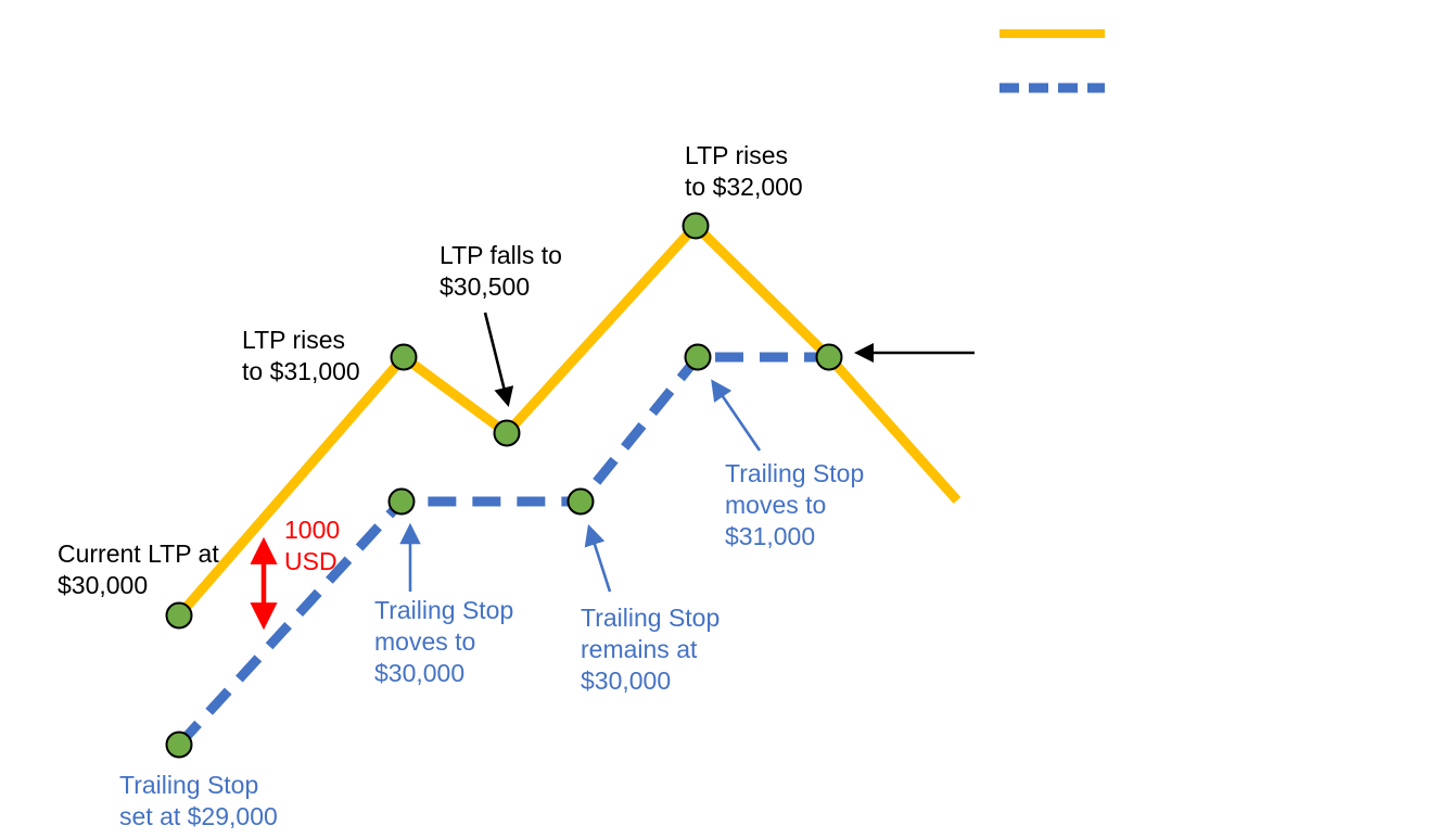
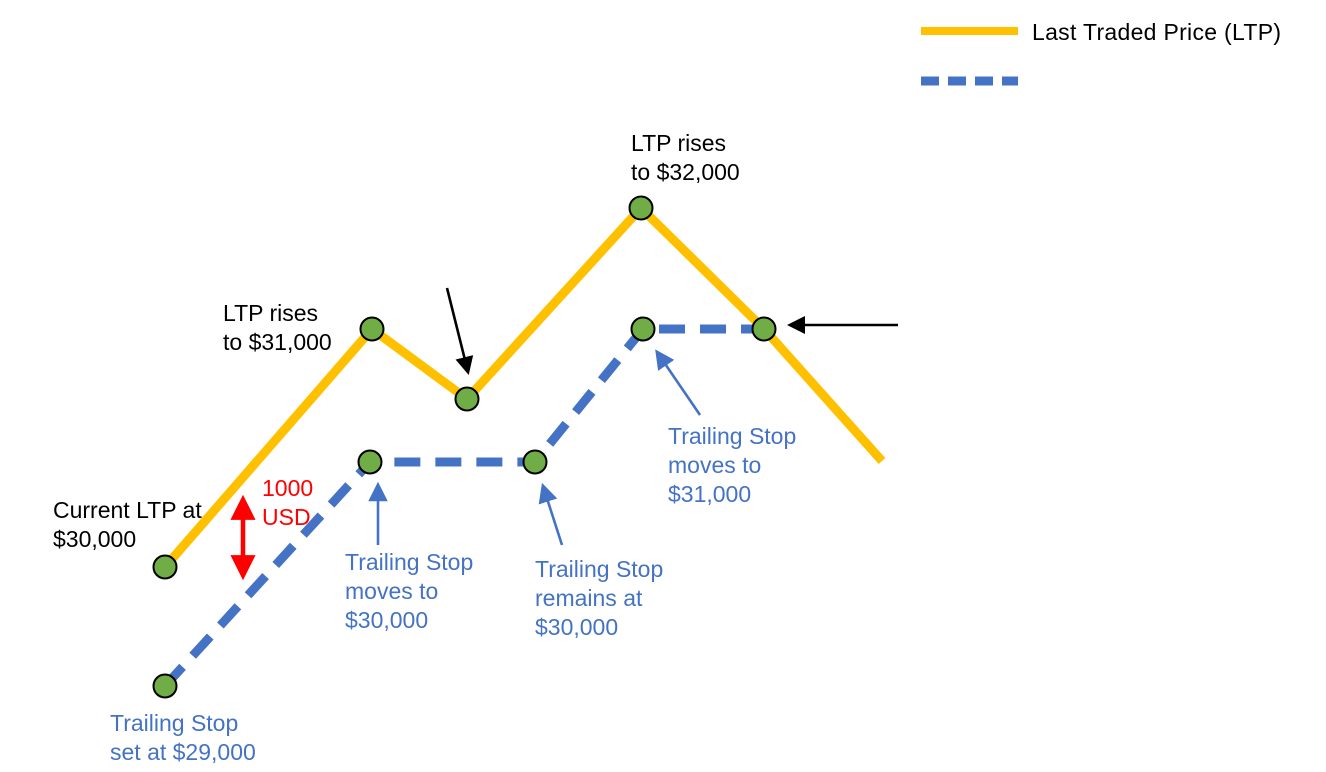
+ Last Traded Price (LTP)
  LTP rises
  to $32,000
- LTP falls to
- $30,500
  LTP rises
  to $31,000
  Current LTP at
  $30,000
  1000
  USD
  Trailing Stop
  set at $29,000
  Trailing Stop
  moves to
  $30,000
  Trailing Stop
  remains at
  $30,000
  Trailing Stop
  moves to
  $31,000
